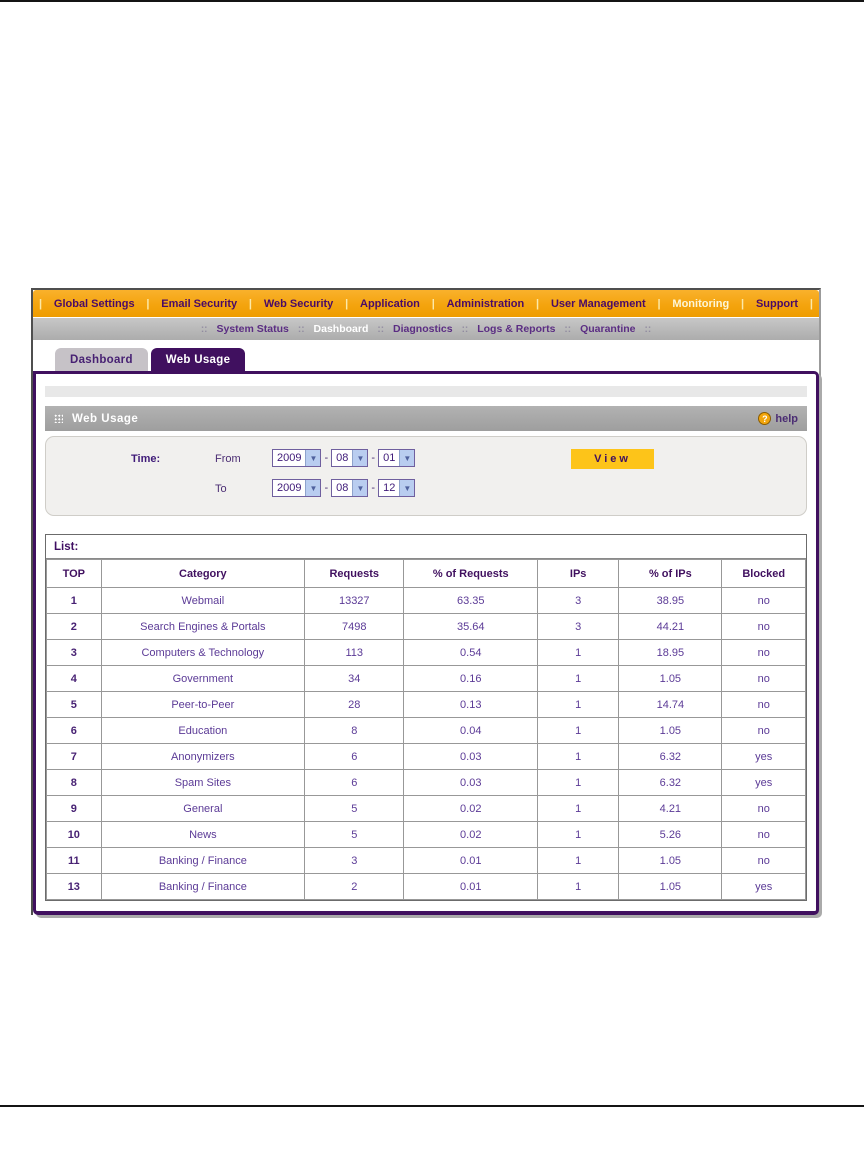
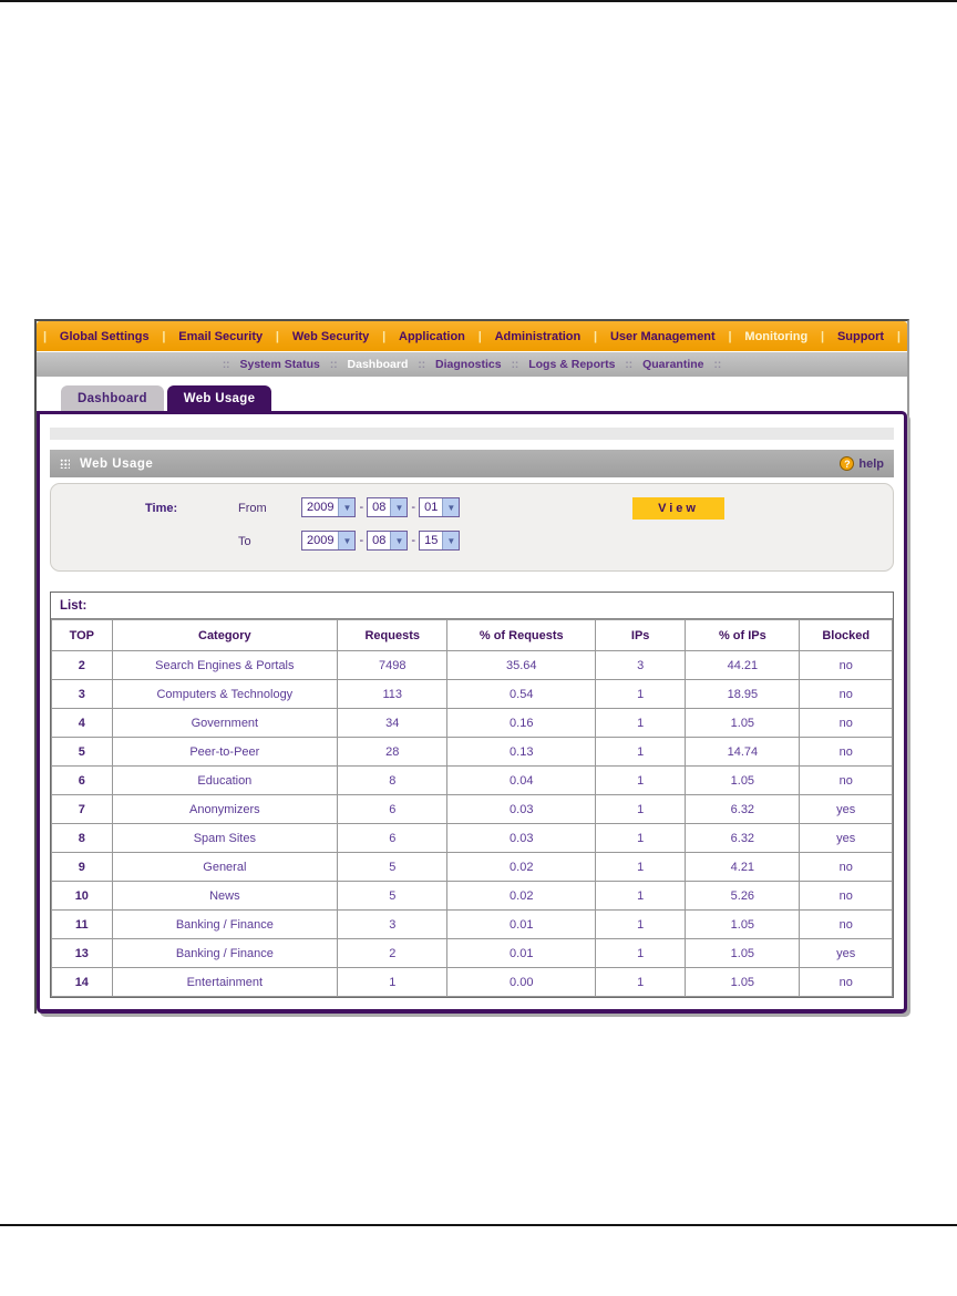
  |
  Global Settings
  |
  Email Security
  |
  Web Security
  |
  Application
  |
  Administration
  |
  User Management
  |
  Monitoring
  |
  Support
  |
  ::
  System Status
  ::
  Dashboard
  ::
  Diagnostics
  ::
  Logs & Reports
  ::
  Quarantine
  ::
  Dashboard
  Web Usage
  Web Usage
  ?
  help
  Time:
  From
  To
  2009
  ▼
  -
  08
  ▼
  -
  01
  ▼
  2009
  ▼
  -
  08
  ▼
  -
- 12
+ 15
  ▼
  View
  List:
  TOP	Category	Requests	% of Requests	IPs	% of IPs	Blocked
- 1	Webmail	13327	63.35	3	38.95	no
  2	Search Engines & Portals	7498	35.64	3	44.21	no
  3	Computers & Technology	113	0.54	1	18.95	no
  4	Government	34	0.16	1	1.05	no
  5	Peer-to-Peer	28	0.13	1	14.74	no
  6	Education	8	0.04	1	1.05	no
  7	Anonymizers	6	0.03	1	6.32	yes
  8	Spam Sites	6	0.03	1	6.32	yes
  9	General	5	0.02	1	4.21	no
  10	News	5	0.02	1	5.26	no
  11	Banking / Finance	3	0.01	1	1.05	no
  13	Banking / Finance	2	0.01	1	1.05	yes
+ 14	Entertainment	1	0.00	1	1.05	no
